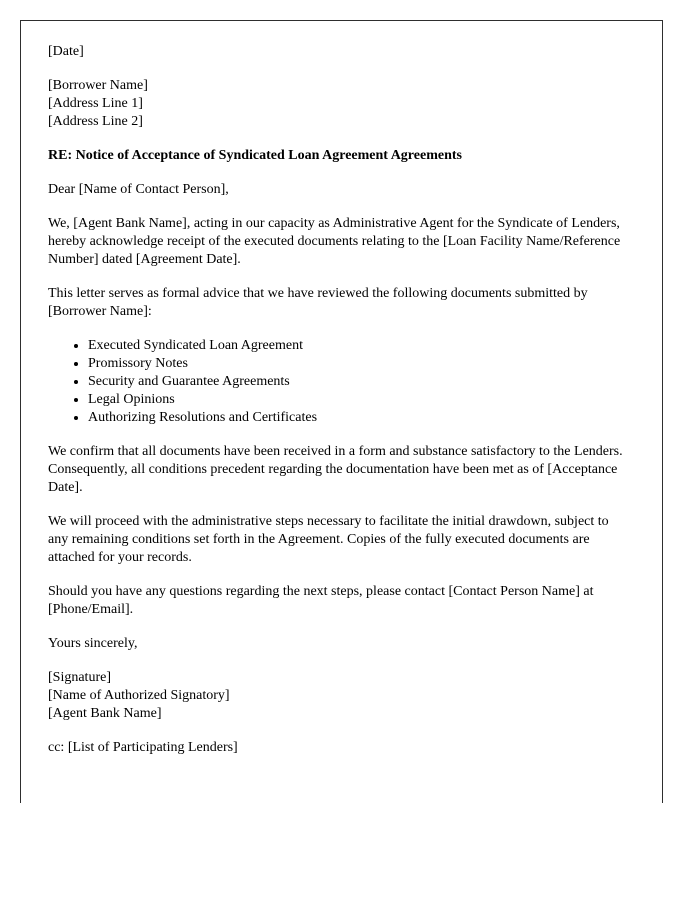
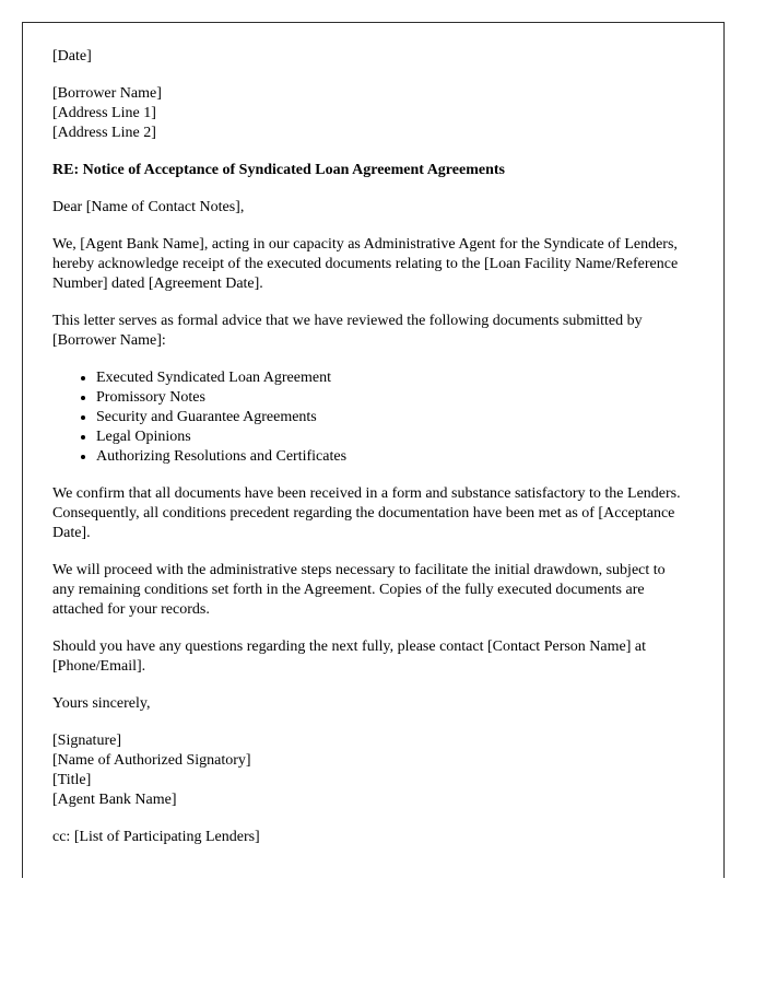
  [Date]
  [Borrower Name]
  [Address Line 1]
  [Address Line 2]
  RE: Notice of Acceptance of Syndicated Loan Agreement Agreements
- Dear [Name of Contact Person],
+ Dear [Name of Contact Notes],
  We, [Agent Bank Name], acting in our capacity as Administrative Agent for the Syndicate of Lenders, hereby acknowledge receipt of the executed documents relating to the [Loan Facility Name/Reference Number] dated [Agreement Date].
  This letter serves as formal advice that we have reviewed the following documents submitted by [Borrower Name]:
  Executed Syndicated Loan Agreement
  Promissory Notes
  Security and Guarantee Agreements
  Legal Opinions
  Authorizing Resolutions and Certificates
  We confirm that all documents have been received in a form and substance satisfactory to the Lenders. Consequently, all conditions precedent regarding the documentation have been met as of [Acceptance Date].
  We will proceed with the administrative steps necessary to facilitate the initial drawdown, subject to any remaining conditions set forth in the Agreement. Copies of the fully executed documents are attached for your records.
- Should you have any questions regarding the next steps, please contact [Contact Person Name] at [Phone/Email].
+ Should you have any questions regarding the next fully, please contact [Contact Person Name] at [Phone/Email].
  Yours sincerely,
  [Signature]
  [Name of Authorized Signatory]
+ [Title]
  [Agent Bank Name]
  cc: [List of Participating Lenders]
